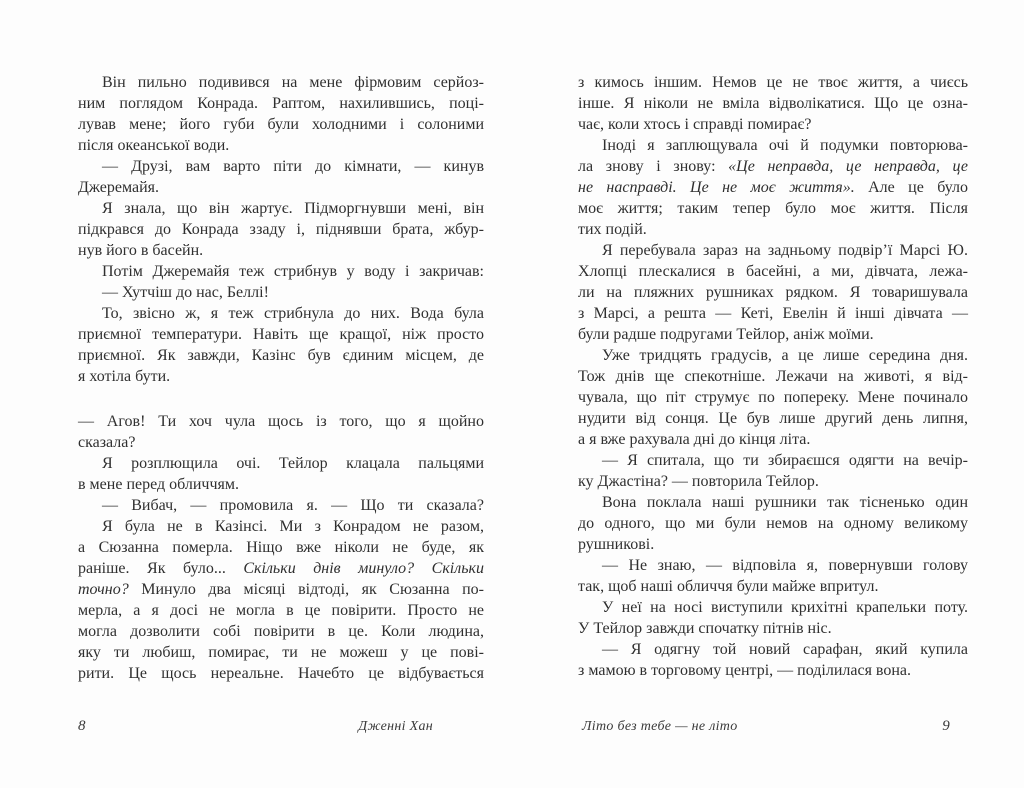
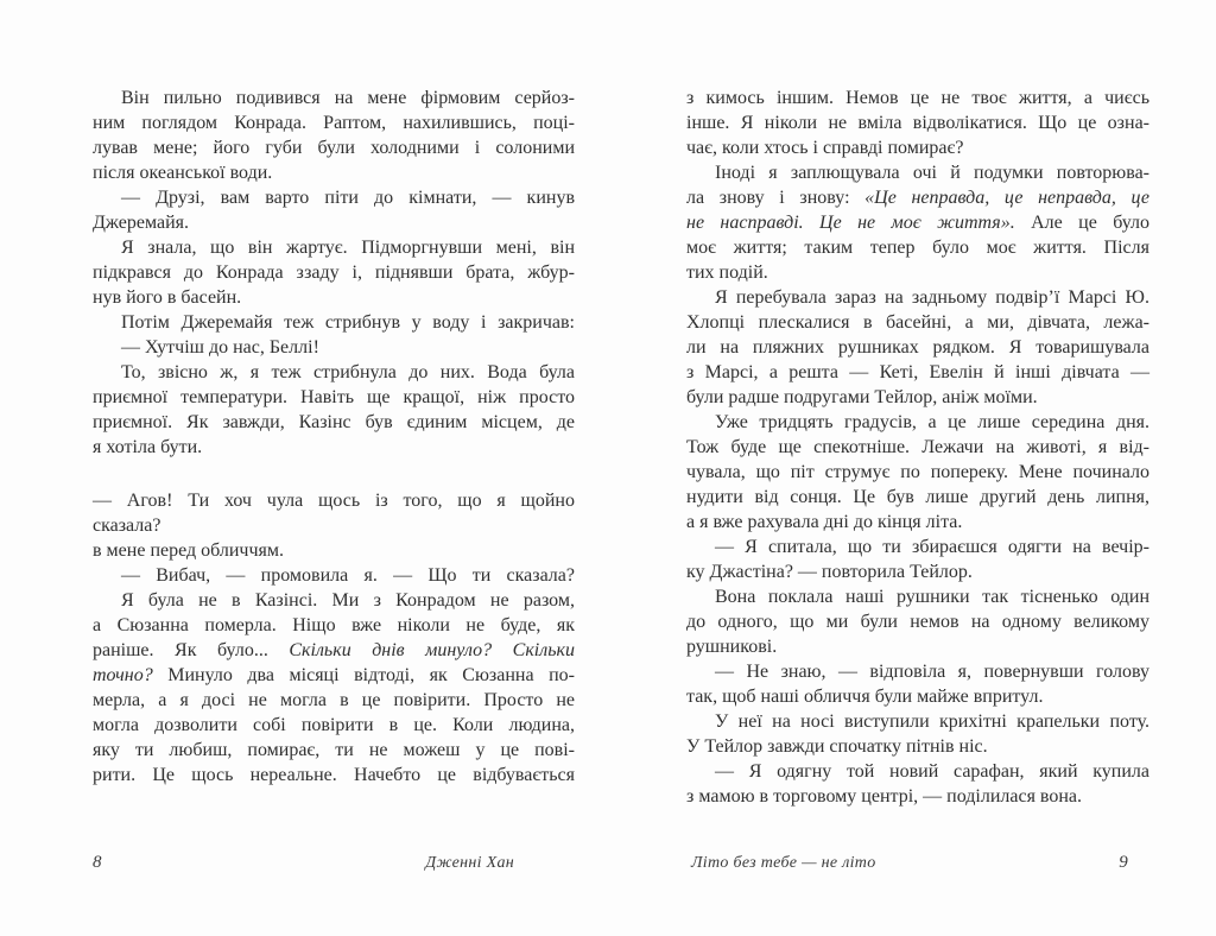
  Він пильно подивився на мене фірмовим серйоз-
  ним поглядом Конрада. Раптом, нахилившись, поці-
  лував мене; його губи були холодними і солоними
  після океанської води.
  — Друзі, вам варто піти до кімнати, — кинув
  Джеремайя.
  Я знала, що він жартує. Підморгнувши мені, він
  підкрався до Конрада ззаду і, піднявши брата, жбур-
  нув його в басейн.
  Потім Джеремайя теж стрибнув у воду і закричав:
  — Хутчіш до нас, Беллі!
  То, звісно ж, я теж стрибнула до них. Вода була
  приємної температури. Навіть ще кращої, ніж просто
  приємної. Як завжди, Казінс був єдиним місцем, де
  я хотіла бути.
  — Агов! Ти хоч чула щось із того, що я щойно
  сказала?
- Я розплющила очі. Тейлор клацала пальцями
  в мене перед обличчям.
  — Вибач, — промовила я. — Що ти сказала?
  Я була не в Казінсі. Ми з Конрадом не разом,
  а Сюзанна померла. Ніщо вже ніколи не буде, як
  раніше. Як було... Скільки днів минуло? Скільки
  точно? Минуло два місяці відтоді, як Сюзанна по-
  мерла, а я досі не могла в це повірити. Просто не
  могла дозволити собі повірити в це. Коли людина,
  яку ти любиш, помирає, ти не можеш у це пові-
  рити. Це щось нереальне. Начебто це відбувається
  з кимось іншим. Немов це не твоє життя, а чиєсь
  інше. Я ніколи не вміла відволікатися. Що це озна-
  чає, коли хтось і справді помирає?
  Іноді я заплющувала очі й подумки повторюва-
  ла знову і знову: «Це неправда, це неправда, це
  не насправді. Це не моє життя». Але це було
  моє життя; таким тепер було моє життя. Після
  тих подій.
  Я перебувала зараз на задньому подвір’ї Марсі Ю.
  Хлопці плескалися в басейні, а ми, дівчата, лежа-
  ли на пляжних рушниках рядком. Я товаришувала
  з Марсі, а решта — Кеті, Евелін й інші дівчата —
  були радше подругами Тейлор, аніж моїми.
  Уже тридцять градусів, а це лише середина дня.
- Тож днів ще спекотніше. Лежачи на животі, я від-
+ Тож буде ще спекотніше. Лежачи на животі, я від-
  чувала, що піт струмує по попереку. Мене починало
  нудити від сонця. Це був лише другий день липня,
  а я вже рахувала дні до кінця літа.
  — Я спитала, що ти збираєшся одягти на вечір-
  ку Джастіна? — повторила Тейлор.
  Вона поклала наші рушники так тісненько один
  до одного, що ми були немов на одному великому
  рушникові.
  — Не знаю, — відповіла я, повернувши голову
  так, щоб наші обличчя були майже впритул.
  У неї на носі виступили крихітні крапельки поту.
  У Тейлор завжди спочатку пітнів ніс.
  — Я одягну той новий сарафан, який купила
  з мамою в торговому центрі, — поділилася вона.
  8
  Дженні Хан
  Літо без тебе — не літо
  9
